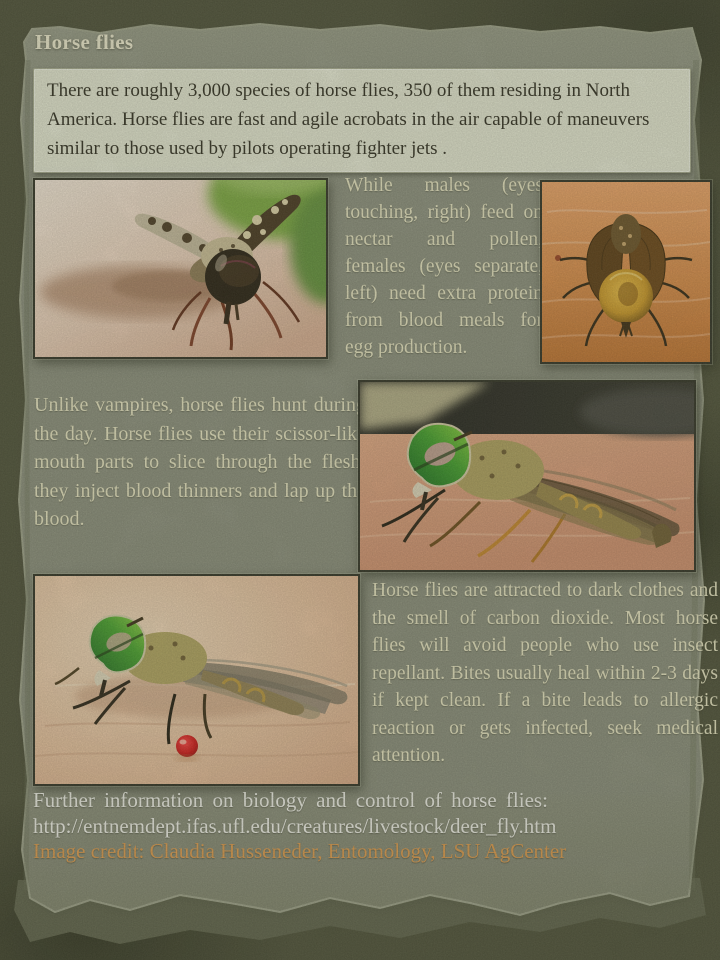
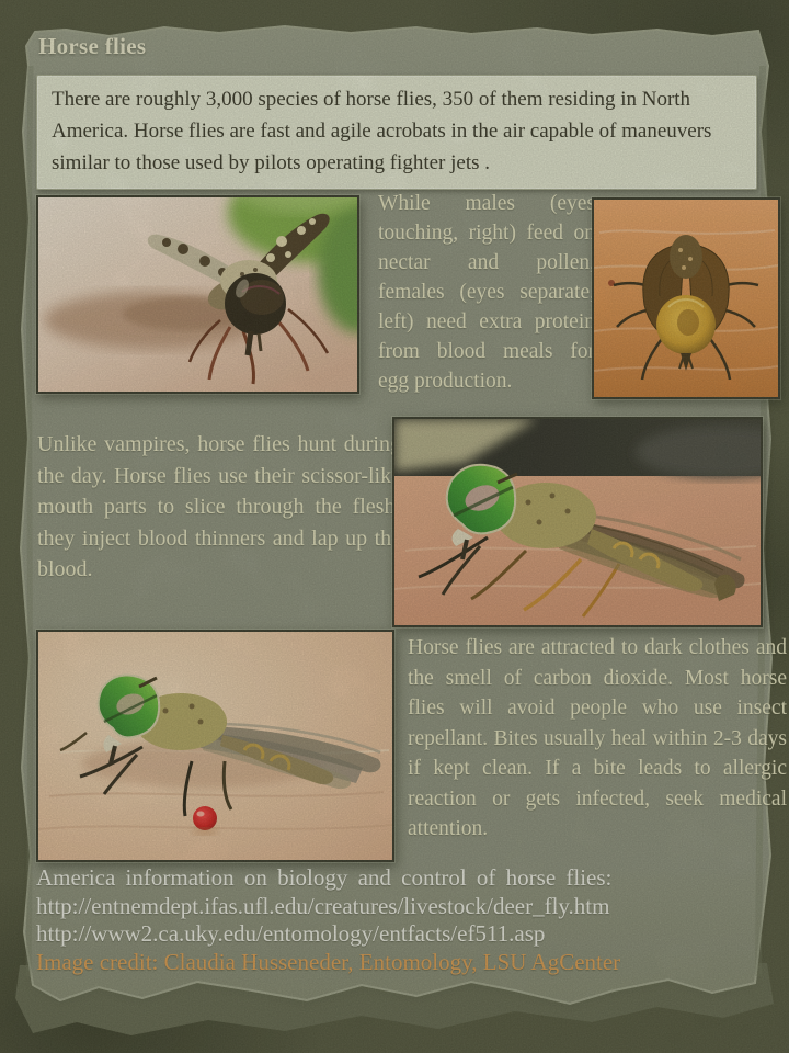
  Horse flies
  There are roughly 3,000 species of horse flies, 350 of them residing in North America. Horse flies are fast and agile acrobats in the air capable of maneuvers similar to those used by pilots operating fighter jets .
  While males (eye touching, right) feed on nectar and pollen females (eyes separate left) need extra protein from blood meals fo egg production.
  Unlike vampires, horse flies hunt durin the day. Horse flies use their scissor-lik mouth parts to slice through the flesh they inject blood thinners and lap up th blood.
  Horse flies are attracted to dark clothes and the smell of carbon dioxide. Most horse flies will avoid people who use insect repellant. Bites usually heal within 2-3 days if kept clean. If a bite leads to allergic reaction or gets infected, seek medical attention.
- Further information on biology and control of horse flies:
+ America information on biology and control of horse flies:
  http://entnemdept.ifas.ufl.edu/creatures/livestock/deer_fly.htm
+ http://www2.ca.uky.edu/entomology/entfacts/ef511.asp
  Image credit: Claudia Husseneder, Entomology, LSU AgCenter
